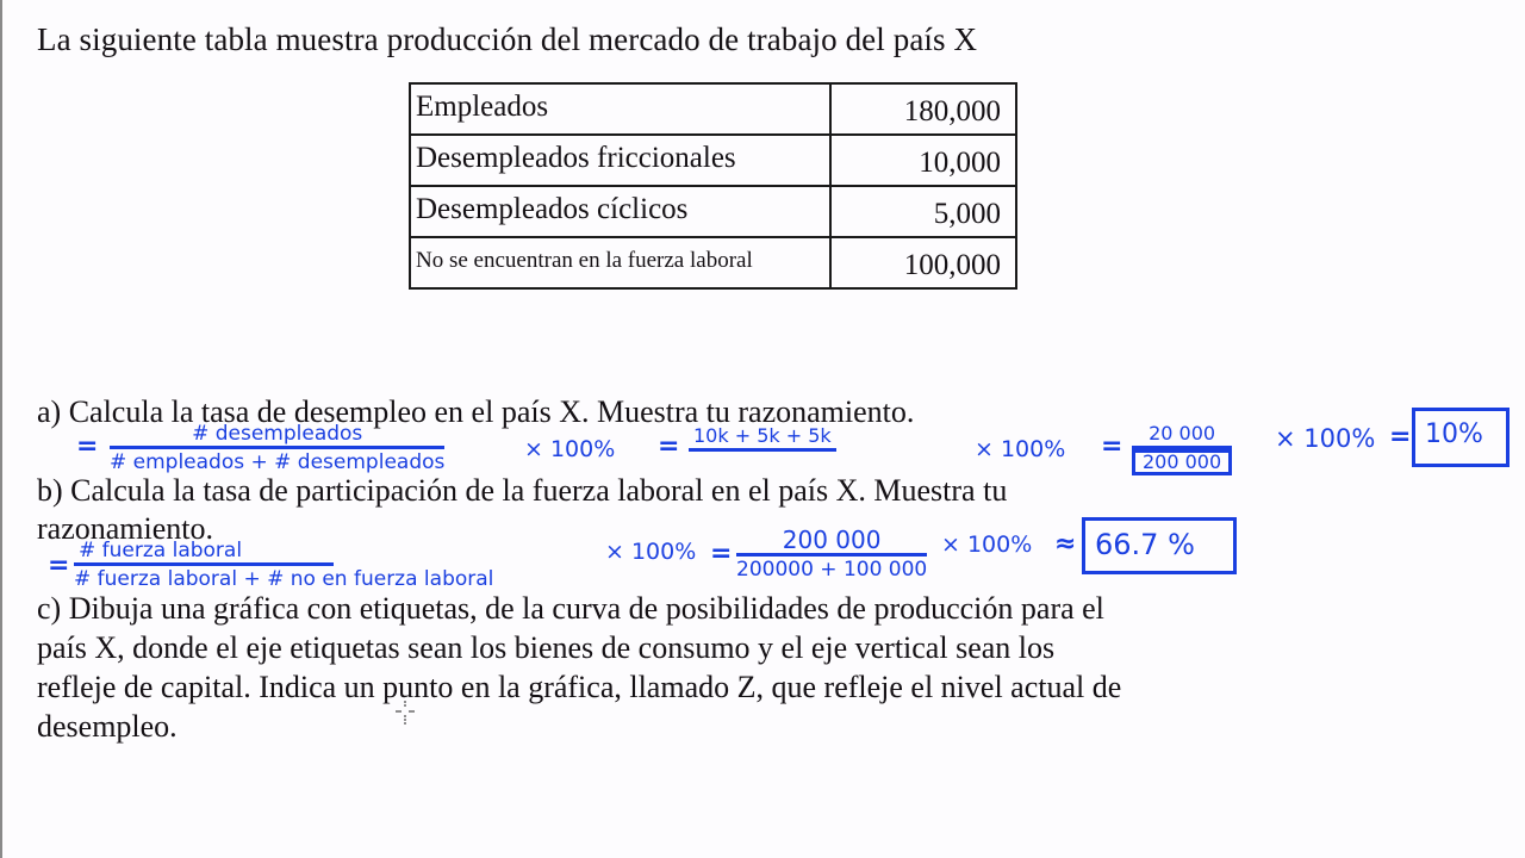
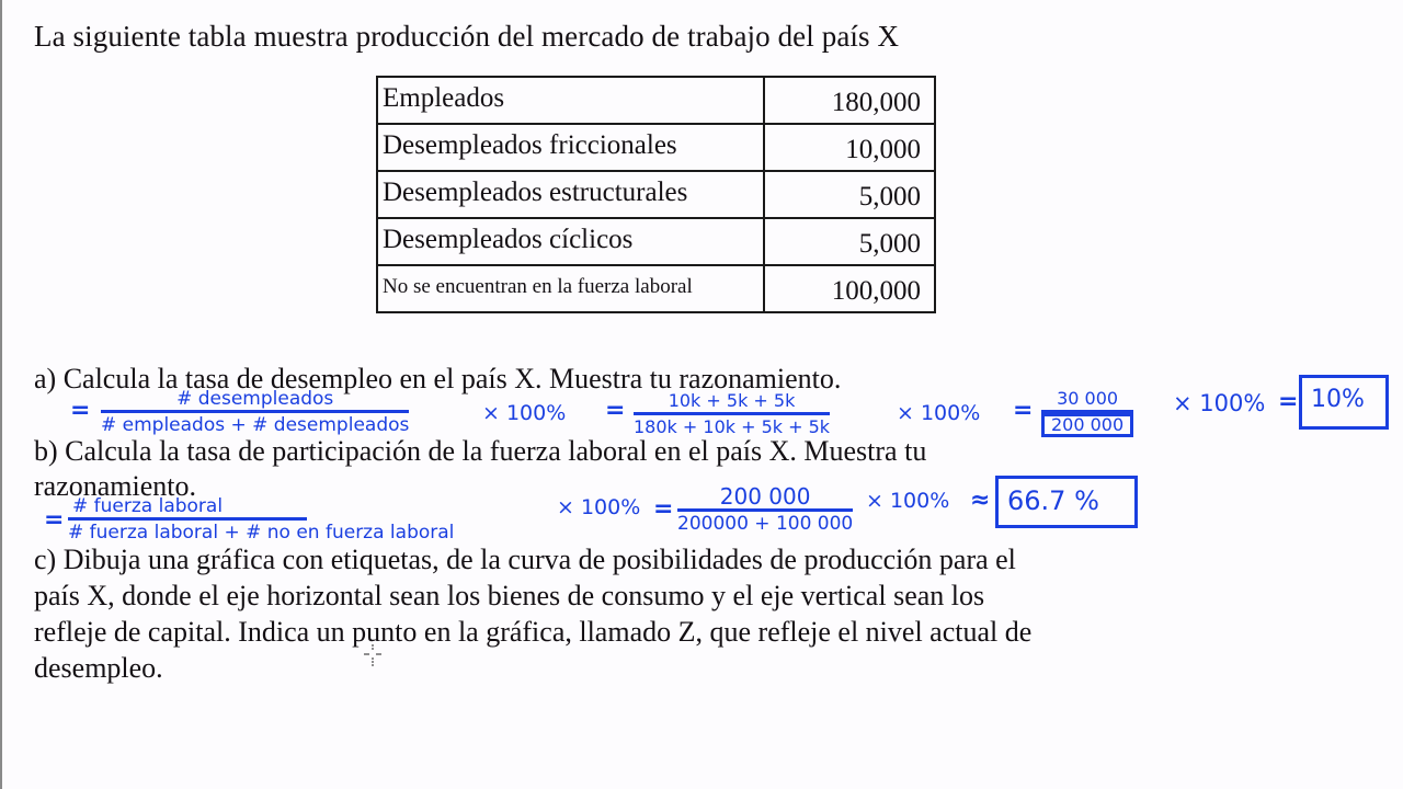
  La siguiente tabla muestra producción del mercado de trabajo del país X
  Empleados	180,000
  Desempleados friccionales	10,000
+ Desempleados estructurales	5,000
  Desempleados cíclicos	5,000
  No se encuentran en la fuerza laboral	100,000
  a) Calcula la tasa de desempleo en el país X. Muestra tu razonamiento.
  =
  # desempleados
  # empleados + # desempleados
  × 100%
  =
  10k + 5k + 5k
+ 180k + 10k + 5k + 5k
  × 100%
  =
- 20 000
+ 30 000
  200 000
  × 100%
  =
  10%
  b) Calcula la tasa de participación de la fuerza laboral en el país X. Muestra tu
  razonamiento.
  =
  # fuerza laboral
  # fuerza laboral + # no en fuerza laboral
  × 100%
  =
  200 000
  200000 + 100 000
  × 100%
  ≈
  66.7 %
  c) Dibuja una gráfica con etiquetas, de la curva de posibilidades de producción para el
- país X, donde el eje etiquetas sean los bienes de consumo y el eje vertical sean los
+ país X, donde el eje horizontal sean los bienes de consumo y el eje vertical sean los
  refleje de capital. Indica un punto en la gráfica, llamado Z, que refleje el nivel actual de
  desempleo.
